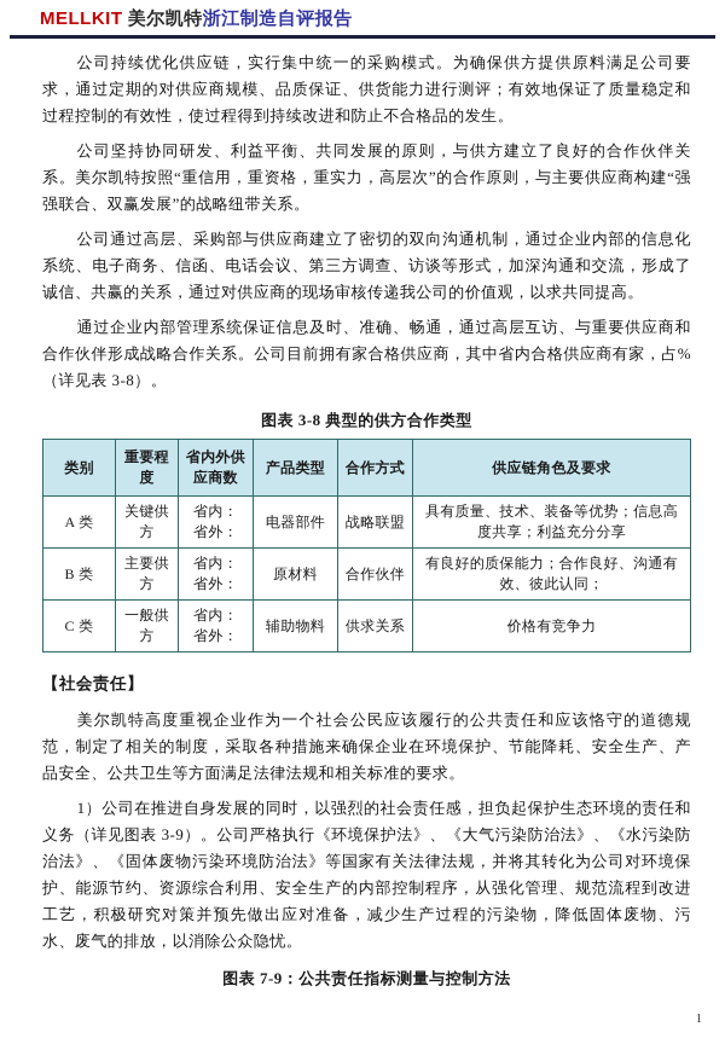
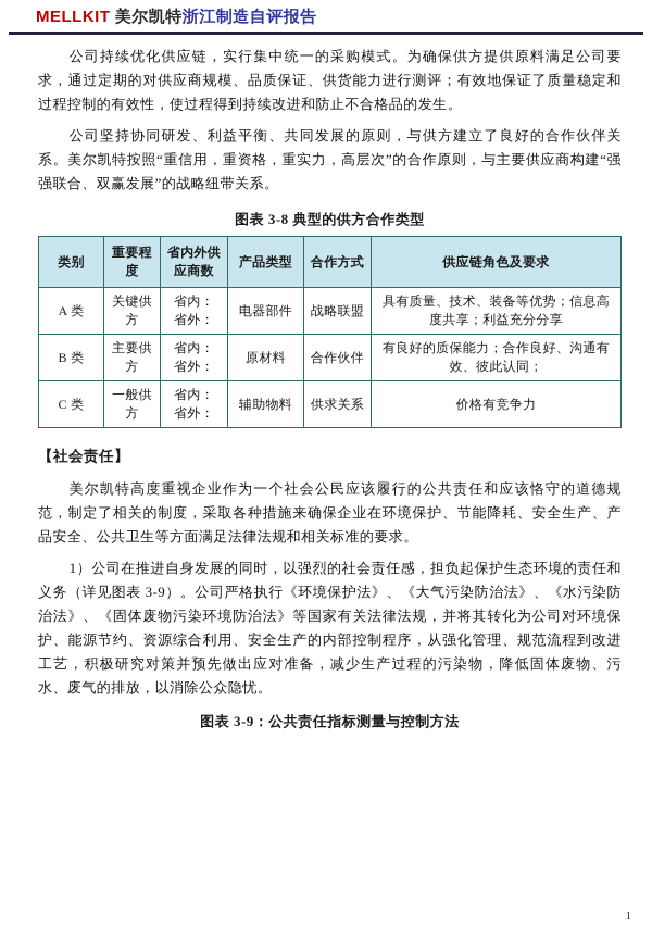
  MELLKIT 美尔凯特浙江制造自评报告
  公司持续优化供应链，实行集中统一的采购模式。为确保供方提供原料满足公司要求，通过定期的对供应商规模、品质保证、供货能力进行测评；有效地保证了质量稳定和过程控制的有效性，使过程得到持续改进和防止不合格品的发生。
  公司坚持协同研发、利益平衡、共同发展的原则，与供方建立了良好的合作伙伴关系。美尔凯特按照“重信用，重资格，重实力，高层次”的合作原则，与主要供应商构建“强强联合、双赢发展”的战略纽带关系。
- 公司通过高层、采购部与供应商建立了密切的双向沟通机制，通过企业内部的信息化系统、电子商务、信函、电话会议、第三方调查、访谈等形式，加深沟通和交流，形成了诚信、共赢的关系，通过对供应商的现场审核传递我公司的价值观，以求共同提高。
- 通过企业内部管理系统保证信息及时、准确、畅通，通过高层互访、与重要供应商和合作伙伴形成战略合作关系。公司目前拥有家合格供应商，其中省内合格供应商有家，占%（详见表 3-8）。
  图表 3-8 典型的供方合作类型
  类别	重要程度	省内外供应商数	产品类型	合作方式	供应链角色及要求
  A 类	关键供方	省内： 省外：	电器部件	战略联盟	具有质量、技术、装备等优势；信息高度共享；利益充分分享
  B 类	主要供方	省内： 省外：	原材料	合作伙伴	有良好的质保能力；合作良好、沟通有效、彼此认同；
  C 类	一般供方	省内： 省外：	辅助物料	供求关系	价格有竞争力
  【社会责任】
  美尔凯特高度重视企业作为一个社会公民应该履行的公共责任和应该恪守的道德规范，制定了相关的制度，采取各种措施来确保企业在环境保护、节能降耗、安全生产、产品安全、公共卫生等方面满足法律法规和相关标准的要求。
  1）公司在推进自身发展的同时，以强烈的社会责任感，担负起保护生态环境的责任和义务（详见图表 3-9）。公司严格执行《环境保护法》、《大气污染防治法》、《水污染防治法》、《固体废物污染环境防治法》等国家有关法律法规，并将其转化为公司对环境保护、能源节约、资源综合利用、安全生产的内部控制程序，从强化管理、规范流程到改进工艺，积极研究对策并预先做出应对准备，减少生产过程的污染物，降低固体废物、污水、废气的排放，以消除公众隐忧。
- 图表 7-9：公共责任指标测量与控制方法
+ 图表 3-9：公共责任指标测量与控制方法
  1
